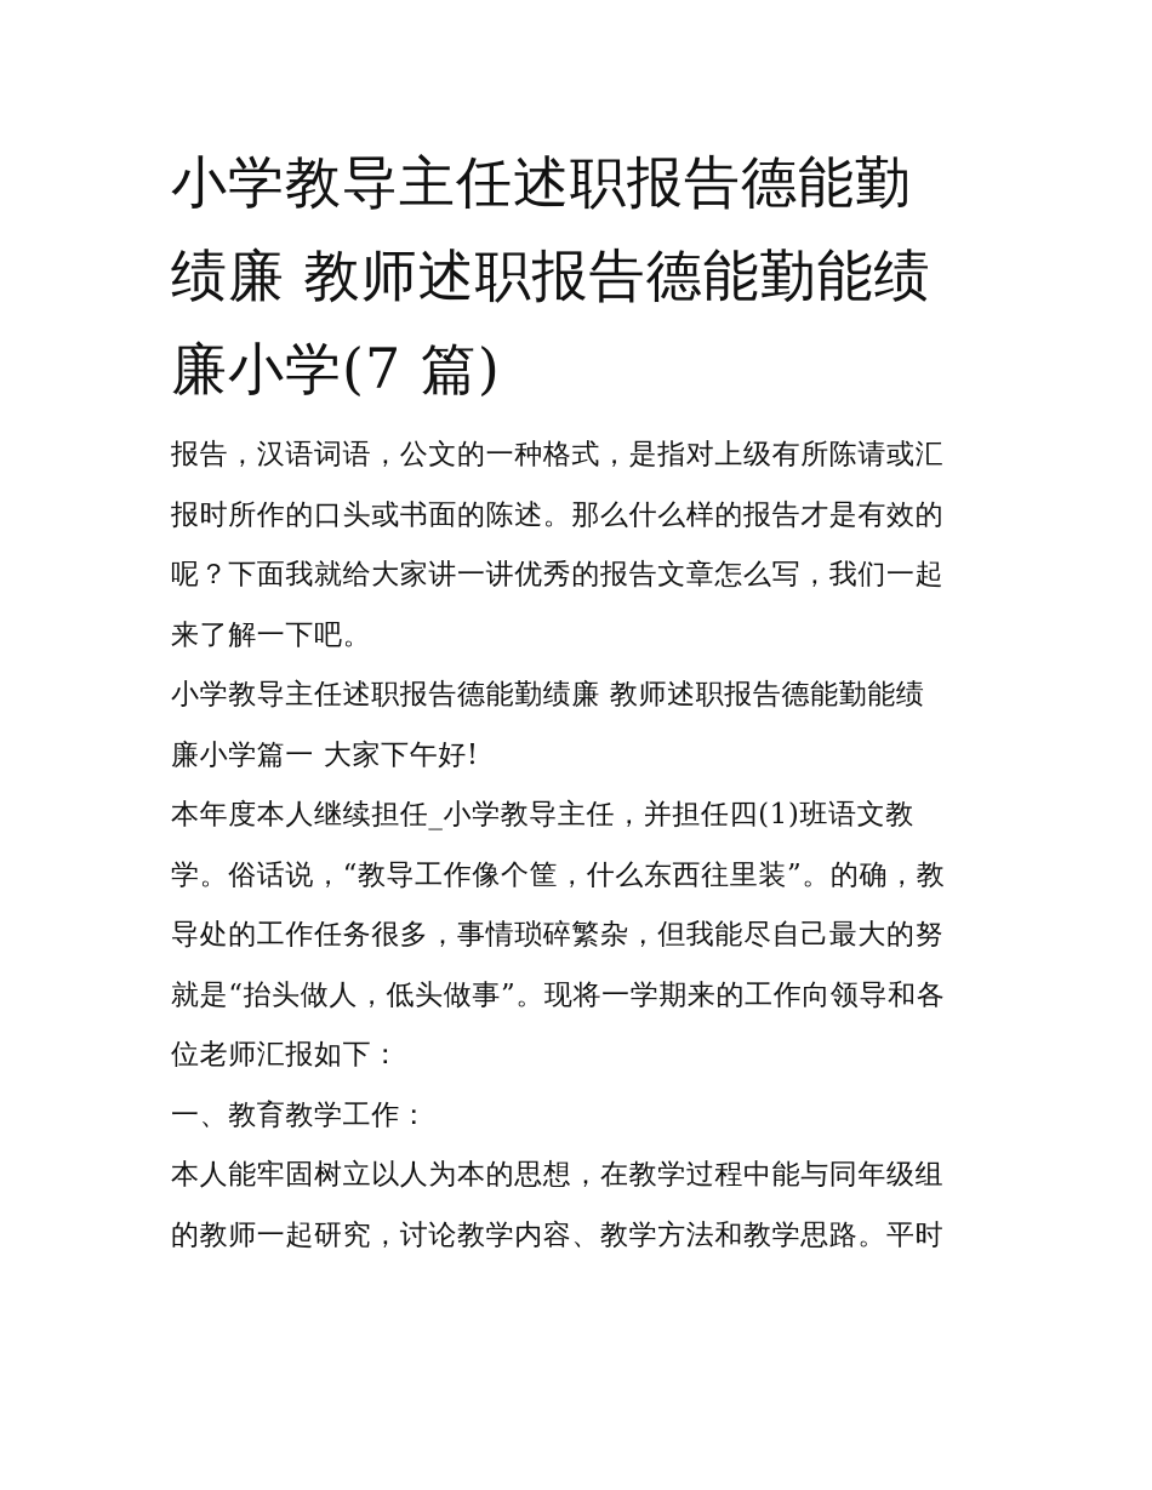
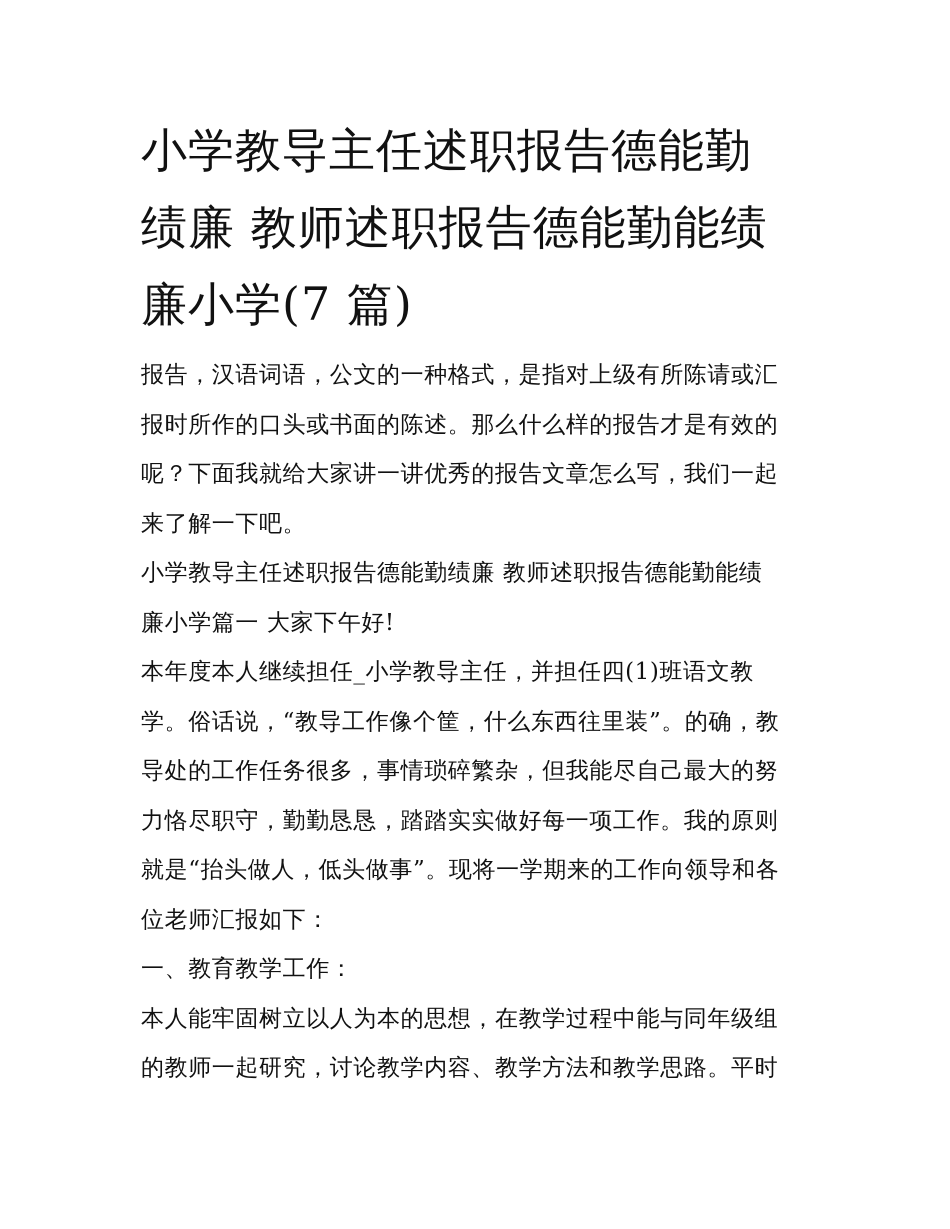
  小学教导主任述职报告德能勤
  绩廉 教师述职报告德能勤能绩
  廉小学(7 篇)
  报告，汉语词语，公文的一种格式，是指对上级有所陈请或汇
  报时所作的口头或书面的陈述。那么什么样的报告才是有效的
  呢？下面我就给大家讲一讲优秀的报告文章怎么写，我们一起
  来了解一下吧。
  小学教导主任述职报告德能勤绩廉 教师述职报告德能勤能绩
  廉小学篇一 大家下午好!
  本年度本人继续担任_小学教导主任，并担任四(1)班语文教
  学。俗话说，“教导工作像个筐，什么东西往里装”。的确，教
  导处的工作任务很多，事情琐碎繁杂，但我能尽自己最大的努
+ 力恪尽职守，勤勤恳恳，踏踏实实做好每一项工作。我的原则
  就是“抬头做人，低头做事”。现将一学期来的工作向领导和各
  位老师汇报如下：
  一、教育教学工作：
  本人能牢固树立以人为本的思想，在教学过程中能与同年级组
  的教师一起研究，讨论教学内容、教学方法和教学思路。平时
